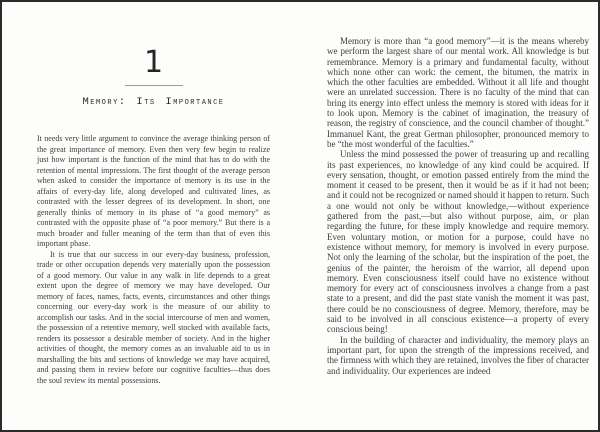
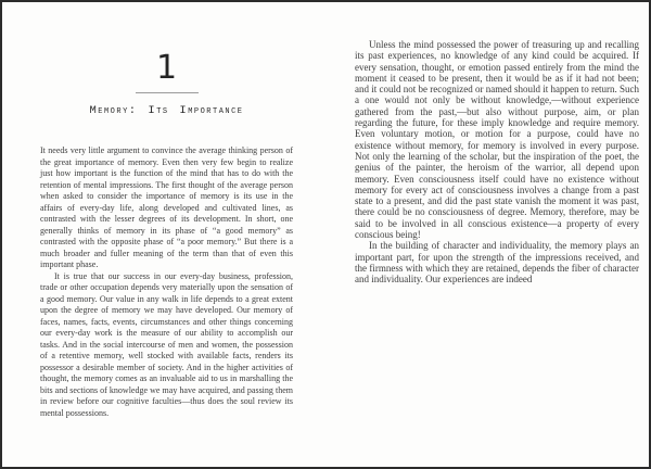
  1
  Memory: Its Importance
  It needs very little argument to convince the average thinking person of the great importance of memory. Even then very few begin to realize just how important is the function of the mind that has to do with the retention of mental impressions. The first thought of the average person when asked to consider the importance of memory is its use in the affairs of every-day life, along developed and cultivated lines, as contrasted with the lesser degrees of its development. In short, one generally thinks of memory in its phase of “a good memory” as contrasted with the opposite phase of “a poor memory.” But there is a much broader and fuller meaning of the term than that of even this important phase.
- It is true that our success in our every-day business, profession, trade or other occupation depends very materially upon the possession of a good memory. Our value in any walk in life depends to a great extent upon the degree of memory we may have developed. Our memory of faces, names, facts, events, circumstances and other things concerning our every-day work is the measure of our ability to accomplish our tasks. And in the social intercourse of men and women, the possession of a retentive memory, well stocked with available facts, renders its possessor a desirable member of society. And in the higher activities of thought, the memory comes as an invaluable aid to us in marshalling the bits and sections of knowledge we may have acquired, and passing them in review before our cognitive faculties—thus does the soul review its mental possessions.
+ It is true that our success in our every-day business, profession, trade or other occupation depends very materially upon the sensation of a good memory. Our value in any walk in life depends to a great extent upon the degree of memory we may have developed. Our memory of faces, names, facts, events, circumstances and other things concerning our every-day work is the measure of our ability to accomplish our tasks. And in the social intercourse of men and women, the possession of a retentive memory, well stocked with available facts, renders its possessor a desirable member of society. And in the higher activities of thought, the memory comes as an invaluable aid to us in marshalling the bits and sections of knowledge we may have acquired, and passing them in review before our cognitive faculties—thus does the soul review its mental possessions.
- Memory is more than “a good memory”—it is the means whereby we perform the largest share of our mental work. All knowledge is but remembrance. Memory is a primary and fundamental faculty, without which none other can work: the cement, the bitumen, the matrix in which the other faculties are embedded. Without it all life and thought were an unrelated succession. There is no faculty of the mind that can bring its energy into effect unless the memory is stored with ideas for it to look upon. Memory is the cabinet of imagination, the treasury of reason, the registry of conscience, and the council chamber of thought.” Immanuel Kant, the great German philosopher, pronounced memory to be “the most wonderful of the faculties.”
  Unless the mind possessed the power of treasuring up and recalling its past experiences, no knowledge of any kind could be acquired. If every sensation, thought, or emotion passed entirely from the mind the moment it ceased to be present, then it would be as if it had not been; and it could not be recognized or named should it happen to return. Such a one would not only be without knowledge,—without experience gathered from the past,—but also without purpose, aim, or plan regarding the future, for these imply knowledge and require memory. Even voluntary motion, or motion for a purpose, could have no existence without memory, for memory is involved in every purpose. Not only the learning of the scholar, but the inspiration of the poet, the genius of the painter, the heroism of the warrior, all depend upon memory. Even consciousness itself could have no existence without memory for every act of consciousness involves a change from a past state to a present, and did the past state vanish the moment it was past, there could be no consciousness of degree. Memory, therefore, may be said to be involved in all conscious existence—a property of every conscious being!
- In the building of character and individuality, the memory plays an important part, for upon the strength of the impressions received, and the firmness with which they are retained, involves the fiber of character and individuality. Our experiences are indeed
+ In the building of character and individuality, the memory plays an important part, for upon the strength of the impressions received, and the firmness with which they are retained, depends the fiber of character and individuality. Our experiences are indeed
